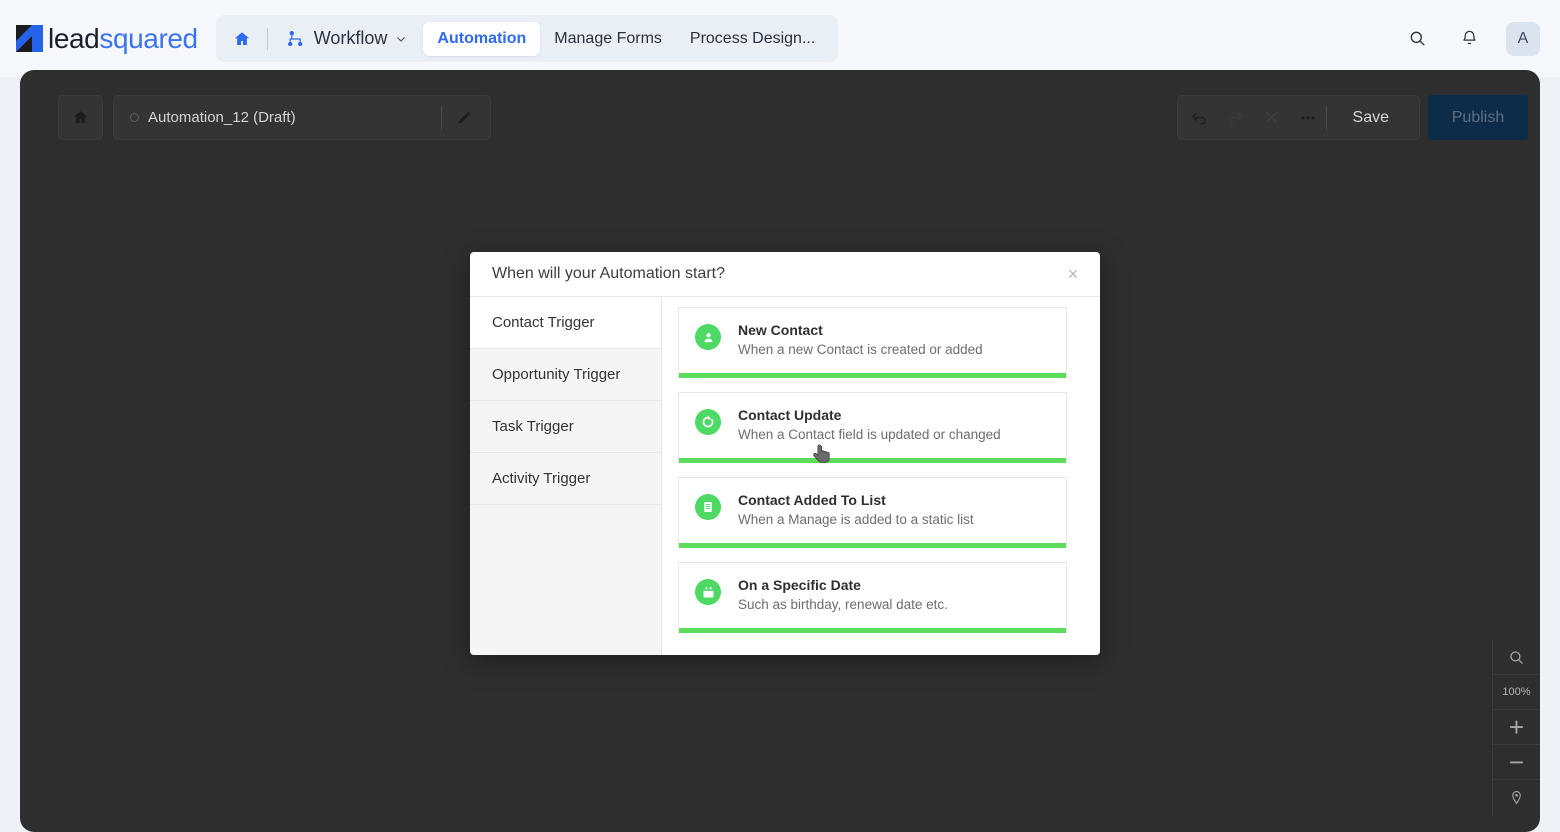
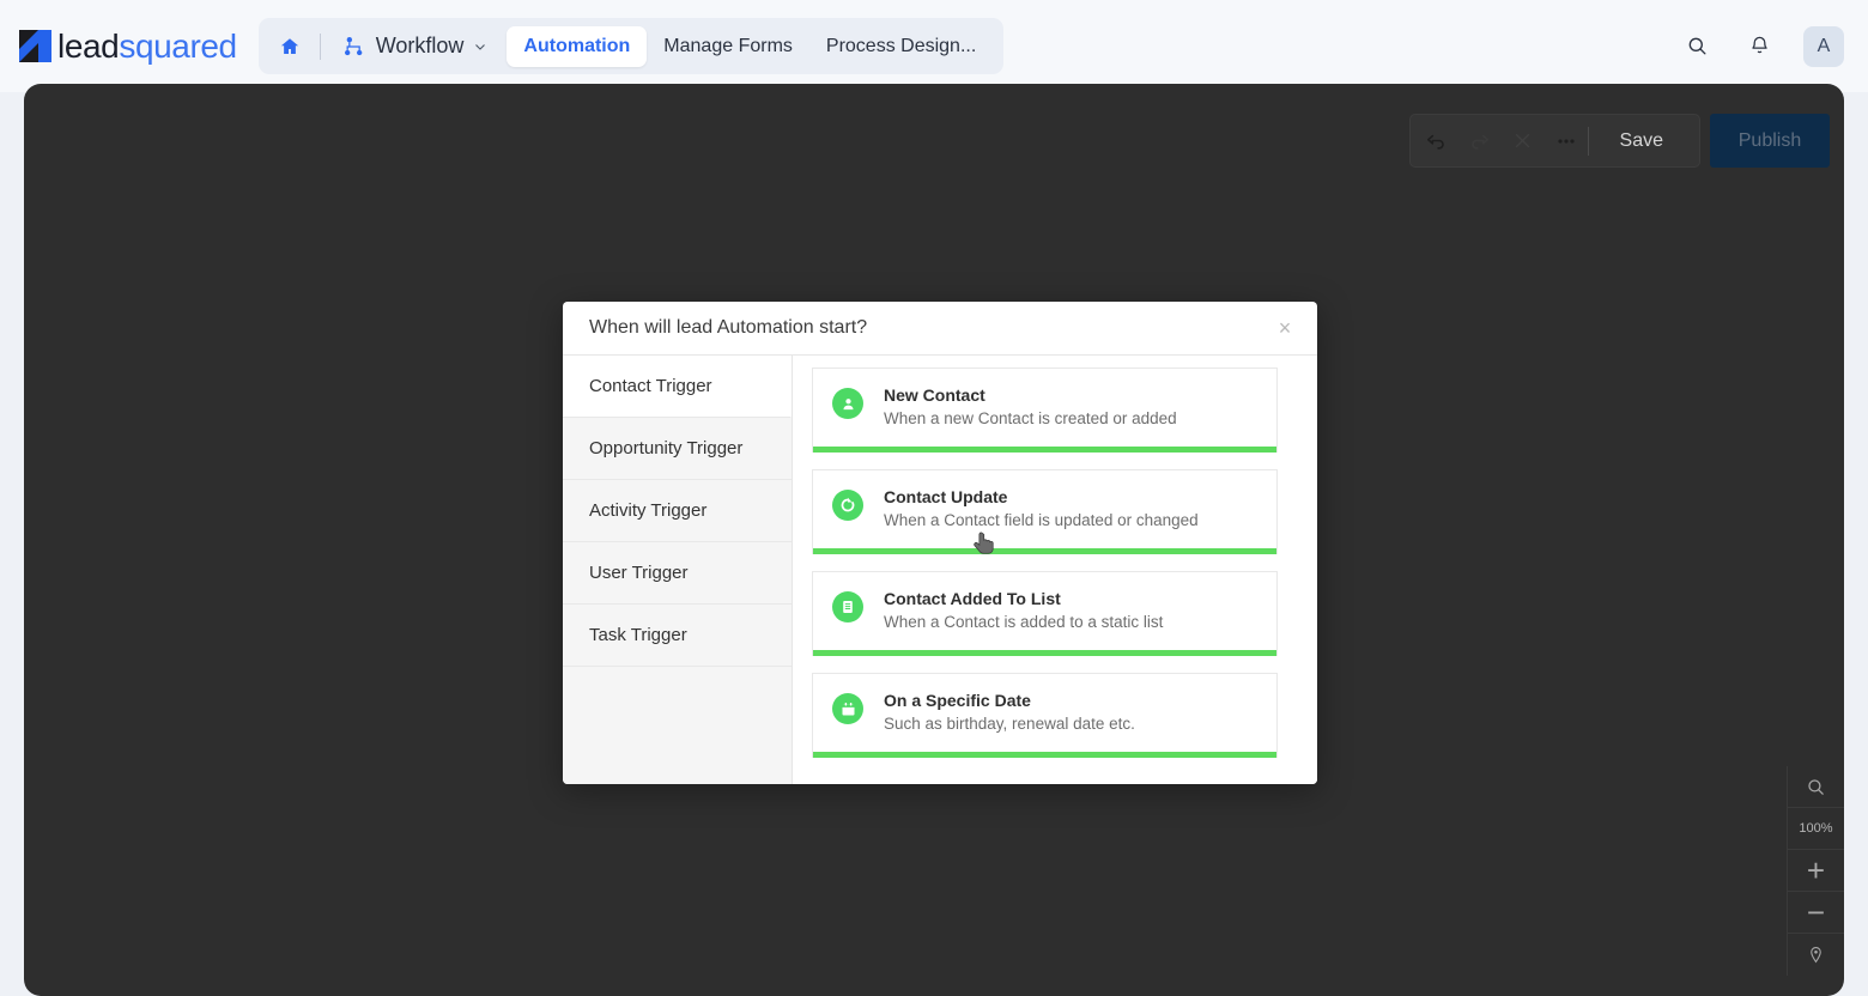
  leadsquared
  Workflow
  Automation
  Manage Forms
  Process Design...
  A
- Automation_12 (Draft)
  Save
  Publish
  100%
  +
  −
- When will your Automation start?
+ When will lead Automation start?
  ×
  Contact Trigger
  Opportunity Trigger
- Task Trigger
+ Activity Trigger
+ User Trigger
- Activity Trigger
+ Task Trigger
  New Contact
  When a new Contact is created or added
  Contact Update
  When a Contact field is updated or changed
  Contact Added To List
- When a Manage is added to a static list
+ When a Contact is added to a static list
  On a Specific Date
  Such as birthday, renewal date etc.
